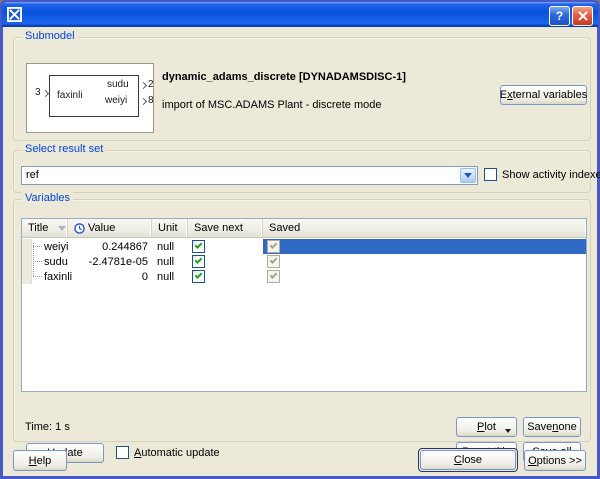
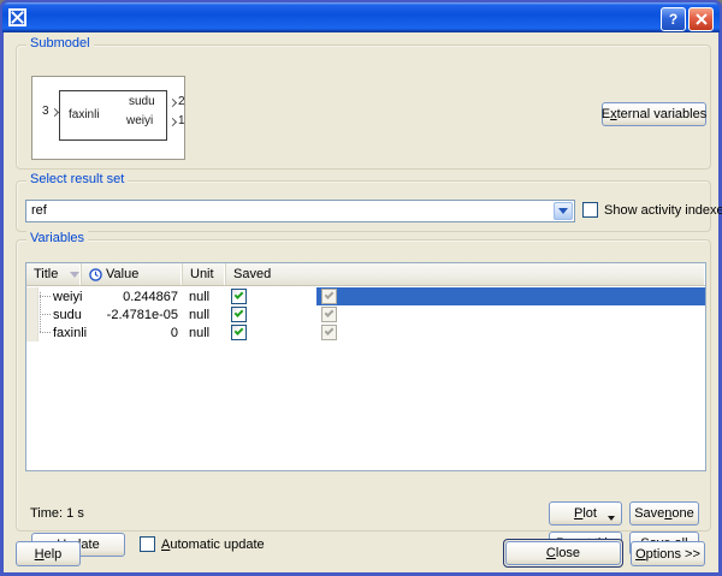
  ?
  Submodel
  faxinli
  sudu
  weiyi
  3
  2
- 8
+ 1
- dynamic_adams_discrete [DYNADAMSDISC-1]
- import of MSC.ADAMS Plant - discrete mode
  E
  x
  ternal variables
  Select result set
  ref
  Show activity indexe
  Variables
  Title
  Value
  Unit
- Save next
  Saved
  weiyi
  0.244867
  null
  sudu
  -2.4781e-05
  null
  faxinli
  0
  null
  Time: 1 s
  P
  lot
  Save
  n
  one
  Automatic update
  H
  elp
  C
  lose
  O
  ptions >>
